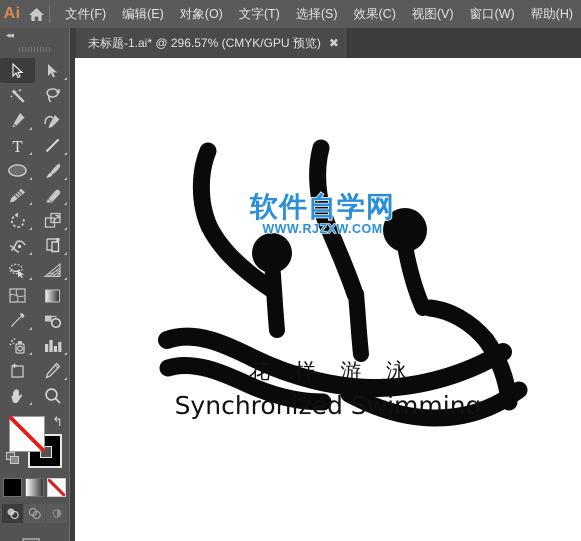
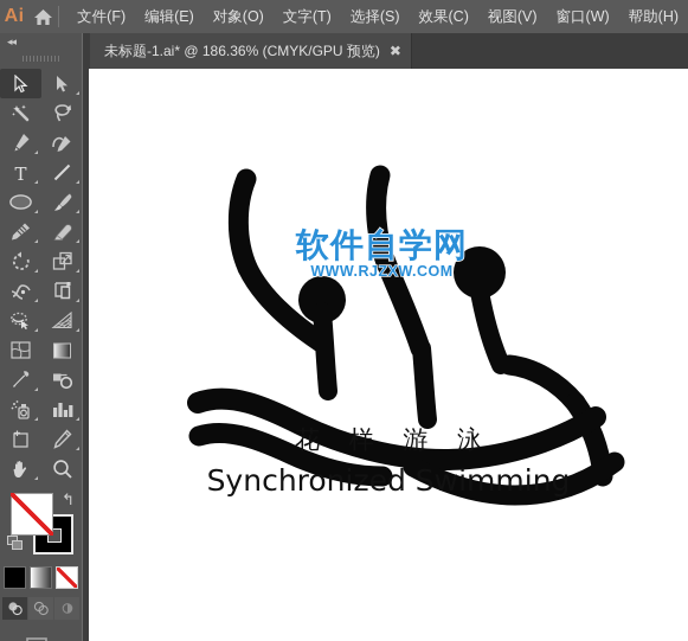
  Ai
  文件(F)
  编辑(E)
  对象(O)
  文字(T)
  选择(S)
  效果(C)
  视图(V)
  窗口(W)
  帮助(H)
- 未标题-1.ai* @ 296.57% (CMYK/GPU 预览)
+ 未标题-1.ai* @ 186.36% (CMYK/GPU 预览)
  ✖
  ◂◂
  T
  ↰
  软件自学网
  WWW.RJZXW.COM
  花 样 游 泳
  Synchronized Swimming
